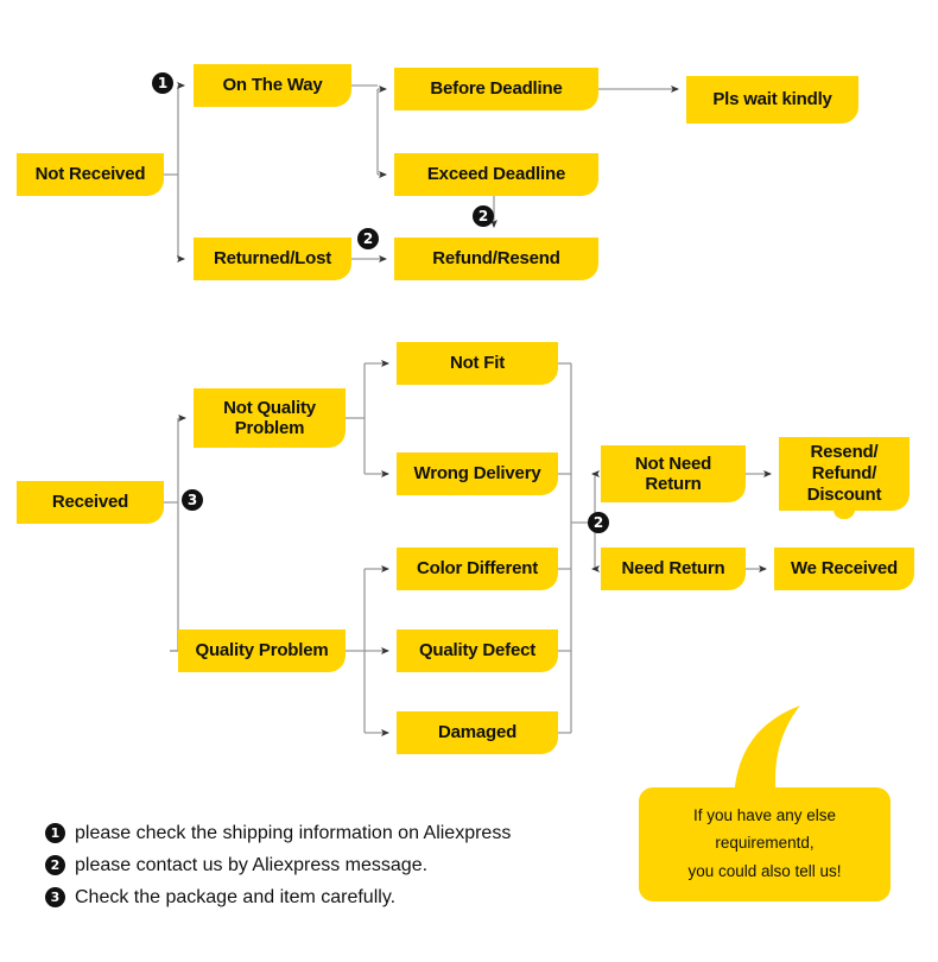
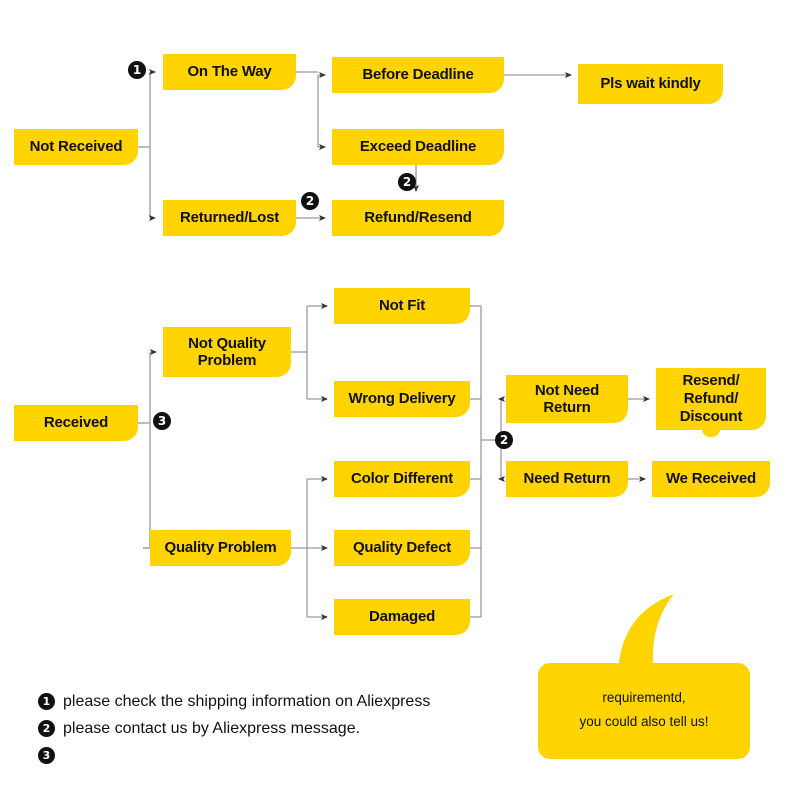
  Not Received
  On The Way
  Returned/Lost
  Before Deadline
  Exceed Deadline
  Refund/Resend
  Pls wait kindly
  Received
  Not Quality
  Problem
  Quality Problem
  Not Fit
  Wrong Delivery
  Color Different
  Quality Defect
  Damaged
  Not Need
  Return
  Need Return
  Resend/
  Refund/
  Discount
  We Received
  1
  2
  2
  3
  2
  1
  please check the shipping information on Aliexpress
  2
  please contact us by Aliexpress message.
  3
- Check the package and item carefully.
- If you have any else
  requirementd,
  you could also tell us!
